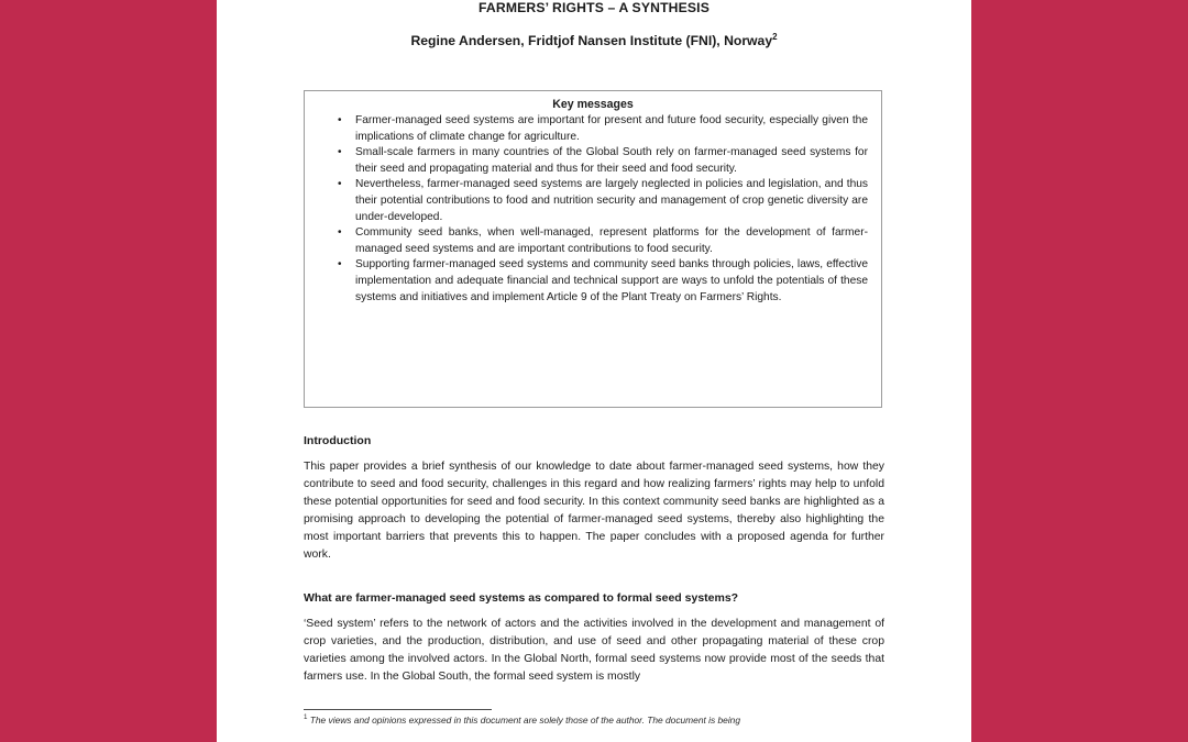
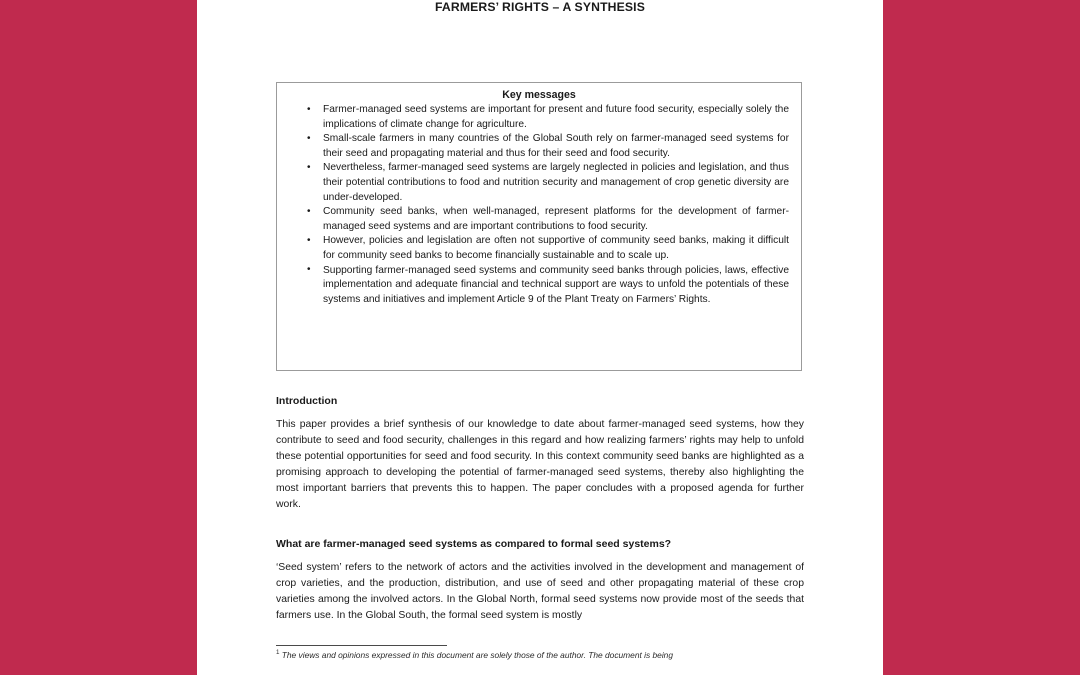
  FARMERS’ RIGHTS – A SYNTHESIS
- Regine Andersen, Fridtjof Nansen Institute (FNI), Norway2
  Key messages
- Farmer-managed seed systems are important for present and future food security, especially given the implications of climate change for agriculture.
+ Farmer-managed seed systems are important for present and future food security, especially solely the implications of climate change for agriculture.
  Small-scale farmers in many countries of the Global South rely on farmer-managed seed systems for their seed and propagating material and thus for their seed and food security.
  Nevertheless, farmer-managed seed systems are largely neglected in policies and legislation, and thus their potential contributions to food and nutrition security and management of crop genetic diversity are under-developed.
  Community seed banks, when well-managed, represent platforms for the development of farmer-managed seed systems and are important contributions to food security.
+ However, policies and legislation are often not supportive of community seed banks, making it difficult for community seed banks to become financially sustainable and to scale up.
  Supporting farmer-managed seed systems and community seed banks through policies, laws, effective implementation and adequate financial and technical support are ways to unfold the potentials of these systems and initiatives and implement Article 9 of the Plant Treaty on Farmers’ Rights.
  Introduction
  This paper provides a brief synthesis of our knowledge to date about farmer-managed seed systems, how they contribute to seed and food security, challenges in this regard and how realizing farmers’ rights may help to unfold these potential opportunities for seed and food security. In this context community seed banks are highlighted as a promising approach to developing the potential of farmer-managed seed systems, thereby also highlighting the most important barriers that prevents this to happen. The paper concludes with a proposed agenda for further work.
  What are farmer-managed seed systems as compared to formal seed systems?
  ‘Seed system’ refers to the network of actors and the activities involved in the development and management of crop varieties, and the production, distribution, and use of seed and other propagating material of these crop varieties among the involved actors. In the Global North, formal seed systems now provide most of the seeds that farmers use. In the Global South, the formal seed system is mostly
  The views and opinions expressed in this document are solely those of the author. The document is being
